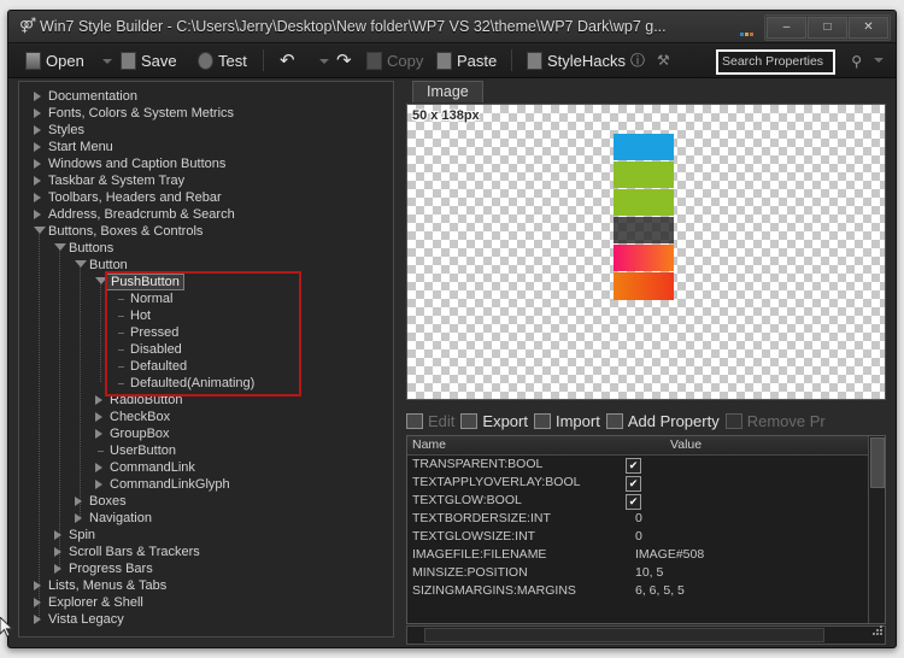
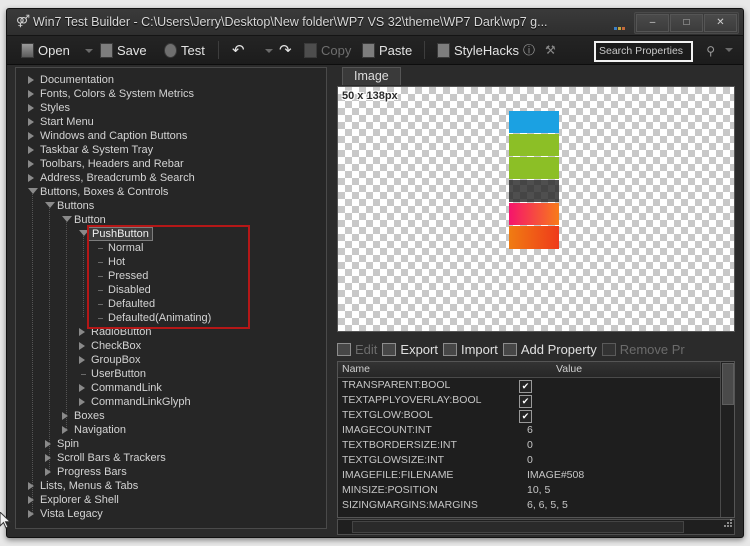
  ⚤
- Win7 Style Builder - C:\Users\Jerry\Desktop\New folder\WP7 VS 32\theme\WP7 Dark\wp7 g...
+ Win7 Test Builder - C:\Users\Jerry\Desktop\New folder\WP7 VS 32\theme\WP7 Dark\wp7 g...
  –
  □
  ✕
  Open
  Save
  Test
  ↶
  ↷
  Copy
  Paste
  StyleHacks
  ⓘ
  ⚒
  Search Properties
  ⚲
  Documentation
  Fonts, Colors & System Metrics
  Styles
  Start Menu
  Windows and Caption Buttons
  Taskbar & System Tray
  Toolbars, Headers and Rebar
  Address, Breadcrumb & Search
  Buttons, Boxes & Controls
  Buttons
  Button
  PushButton
  Normal
  Hot
  Pressed
  Disabled
  Defaulted
  Defaulted(Animating)
  RadioButton
  CheckBox
  GroupBox
  UserButton
  CommandLink
  CommandLinkGlyph
  Boxes
  Navigation
  Spin
  Scroll Bars & Trackers
  Progress Bars
  Lists, Menus & Tabs
  Explorer & Shell
  Vista Legacy
  Image
  50 x 138px
  Edit
  Export
  Import
  Add Property
  Remove Pr
  Name
  Value
  TRANSPARENT:BOOL
  ✔
  TEXTAPPLYOVERLAY:BOOL
  ✔
  TEXTGLOW:BOOL
  ✔
+ IMAGECOUNT:INT
+ 6
  TEXTBORDERSIZE:INT
  0
  TEXTGLOWSIZE:INT
  0
  IMAGEFILE:FILENAME
  IMAGE#508
  MINSIZE:POSITION
  10, 5
  SIZINGMARGINS:MARGINS
  6, 6, 5, 5
